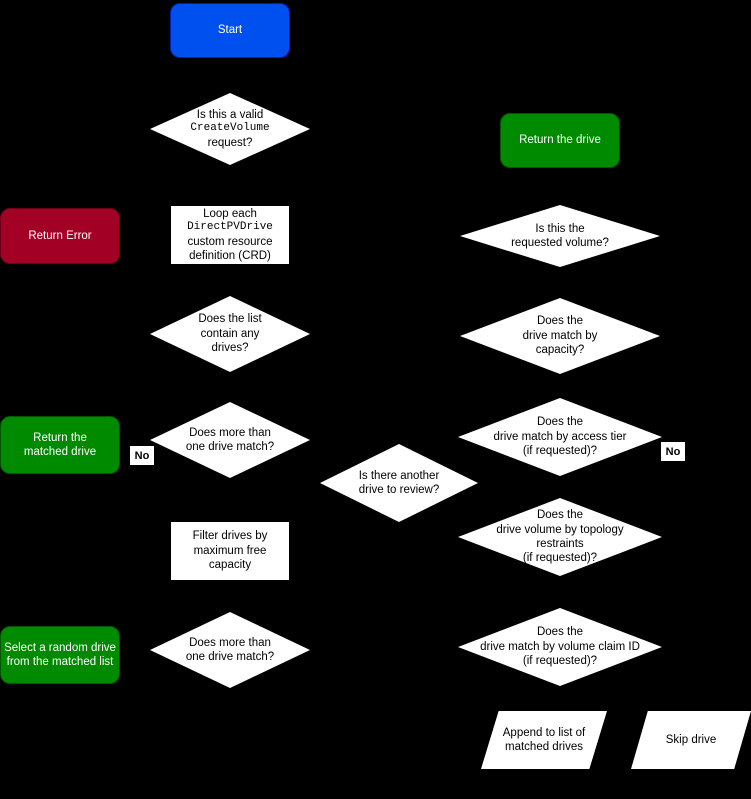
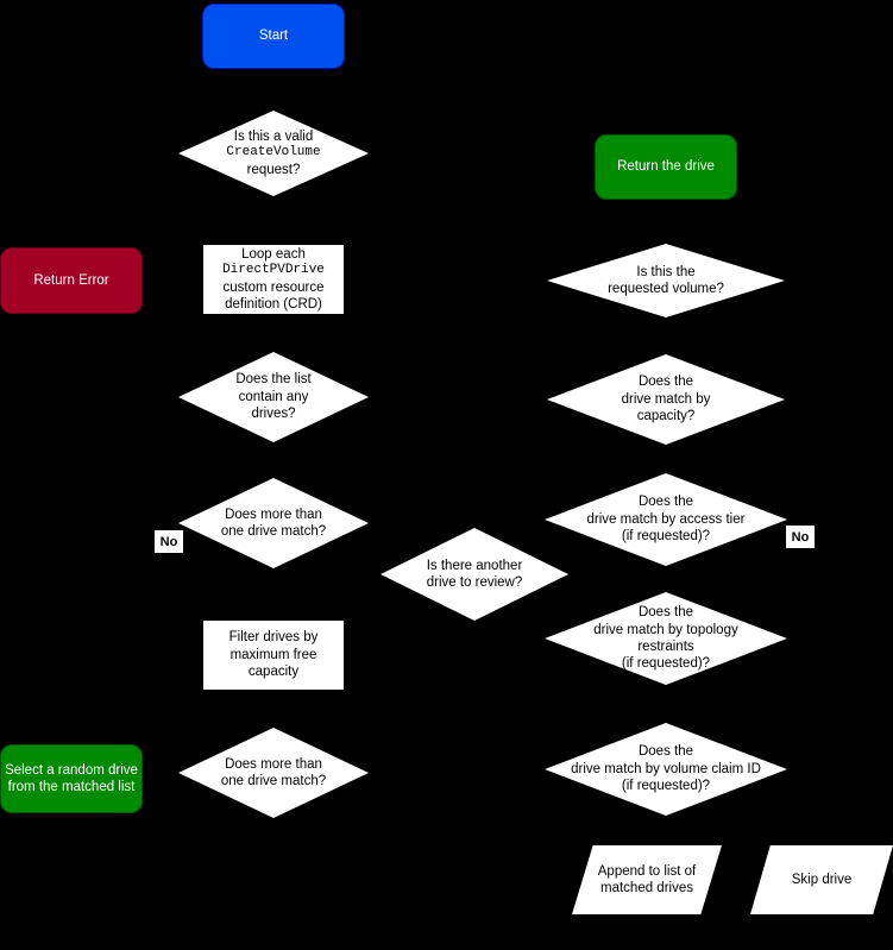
  Start
  Is this a valid
  CreateVolume
  request?
  Return the drive
  Return Error
  Loop each
  DirectPVDrive
  custom resource
  definition (CRD)
  Is this the
  requested volume?
  Does the list
  contain any
  drives?
  Does the
  drive match by
  capacity?
- Return the
- matched drive
  No
  Does more than
  one drive match?
  Is there another
  drive to review?
  Does the
  drive match by access tier
  (if requested)?
  No
  Filter drives by
  maximum free
  capacity
  Does the
- drive volume by topology restraints
+ drive match by topology restraints
  (if requested)?
  Select a random drive
  from the matched list
  Does more than
  one drive match?
  Does the
  drive match by volume claim ID
  (if requested)?
  Append to list of
  matched drives
  Skip drive
